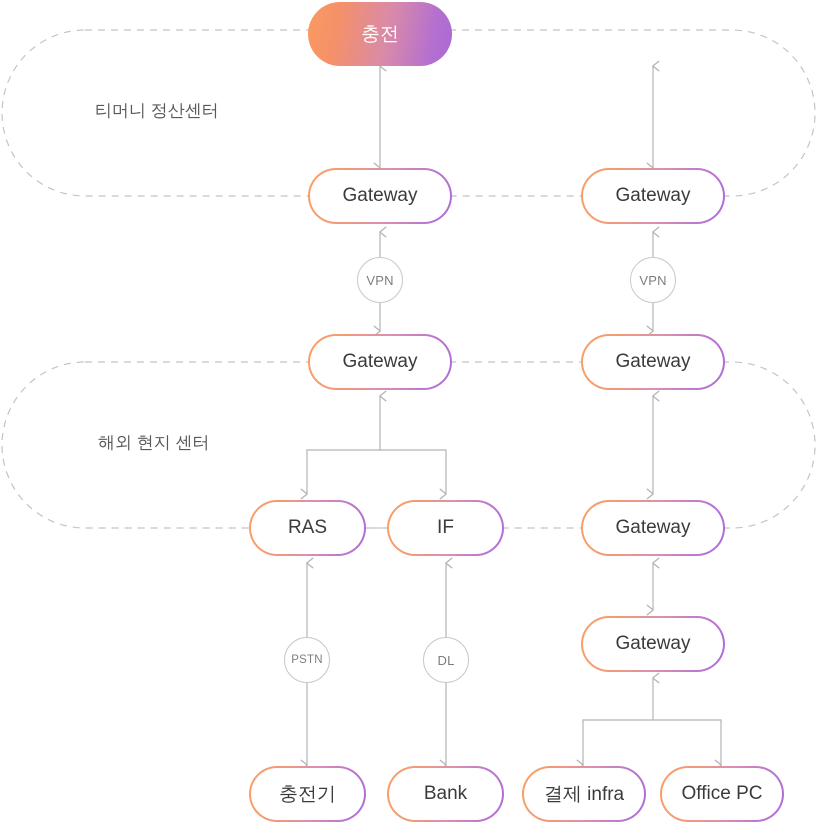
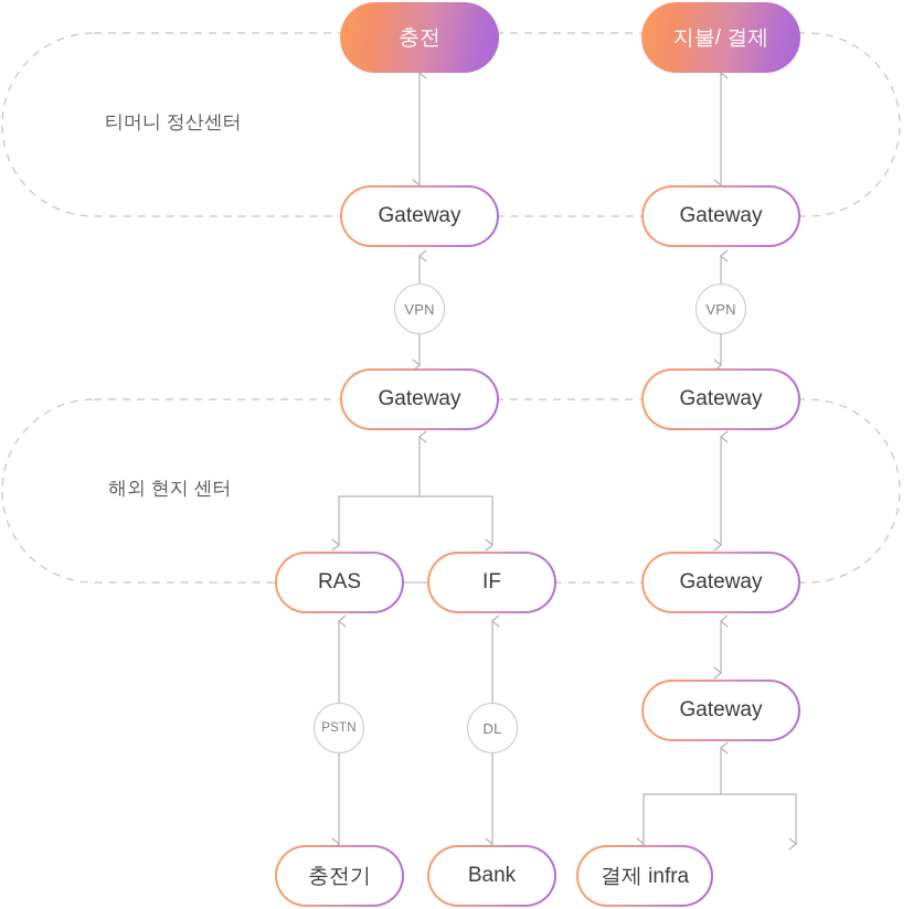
  티머니 정산센터
  해외 현지 센터
  충전
+ 지불/ 결제
  Gateway
  Gateway
  Gateway
  Gateway
  RAS
  IF
  Gateway
  Gateway
  충전기
  Bank
  결제 infra
- Office PC
  VPN
  VPN
  PSTN
  DL
